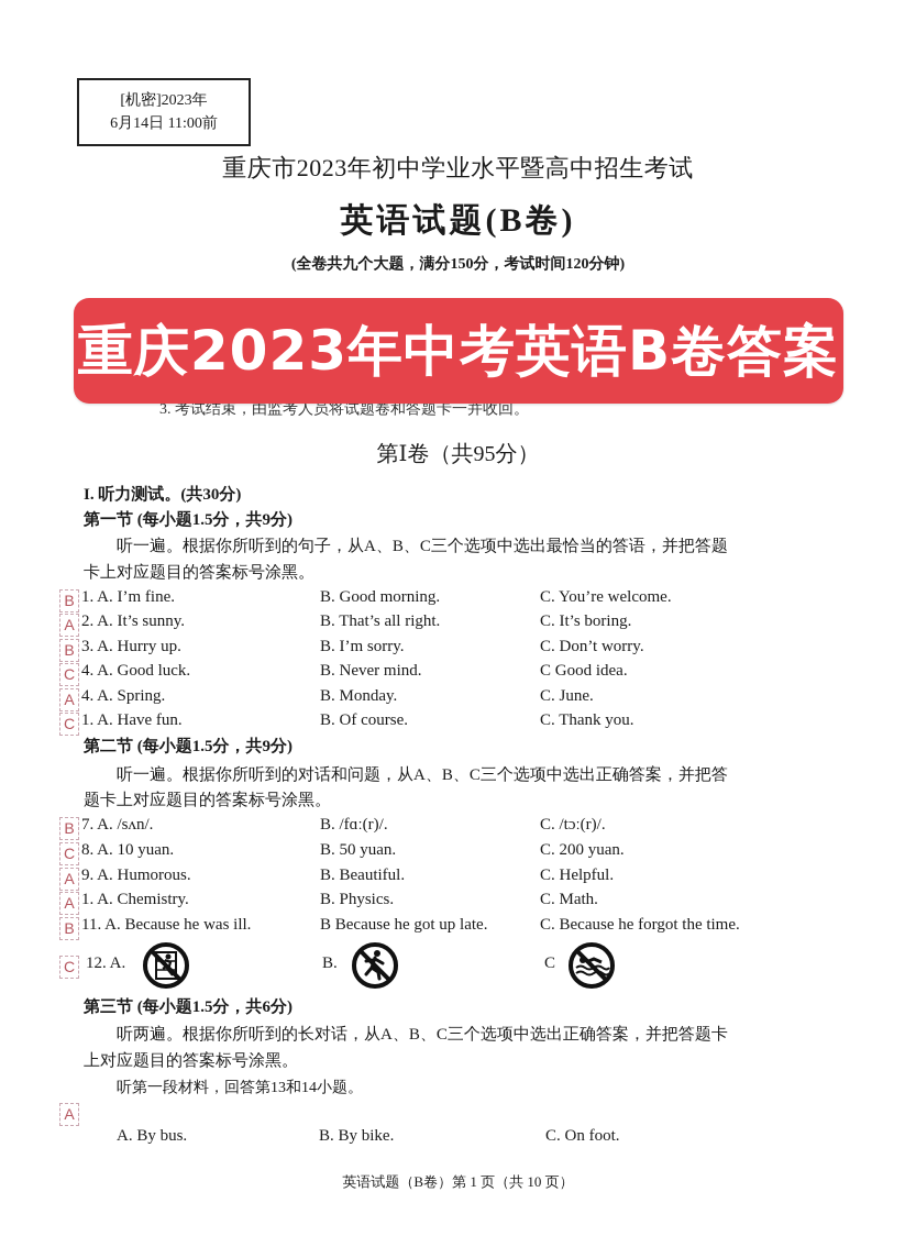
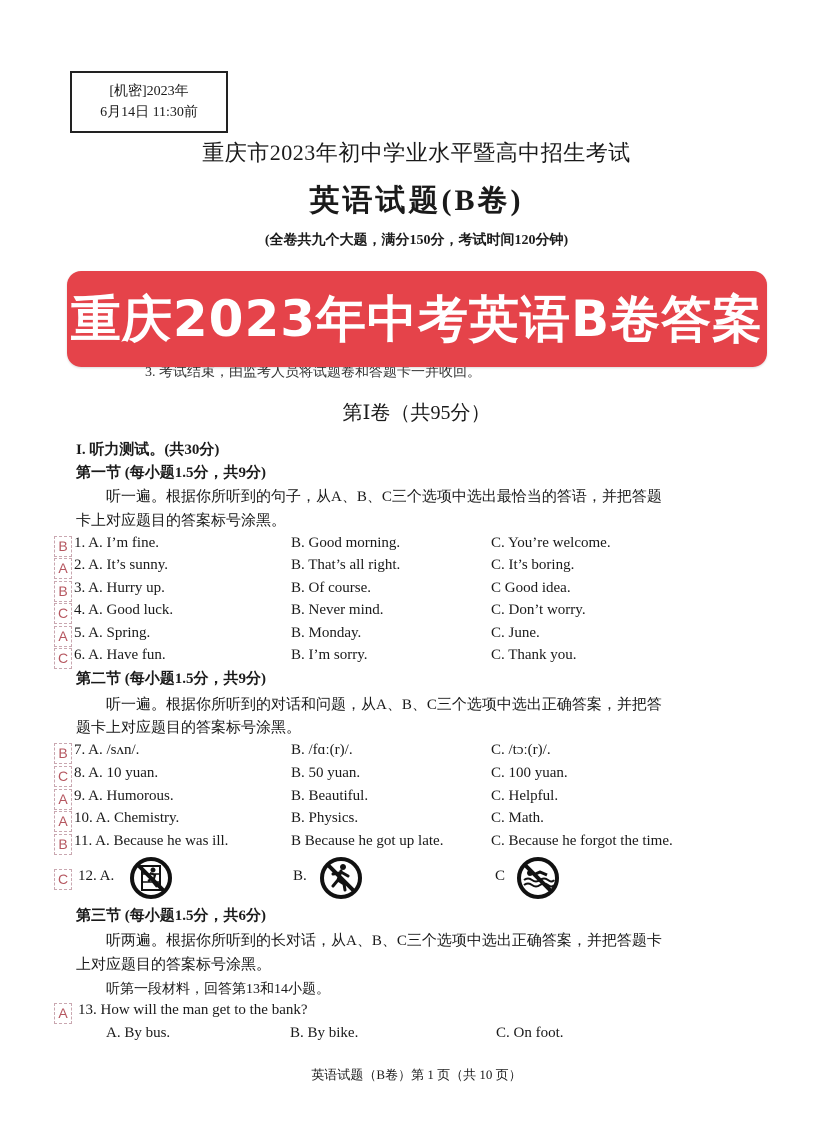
  [机密]2023年
- 6月14日 11:00前
+ 6月14日 11:30前
  重庆市2023年初中学业水平暨高中招生考试
  英语试题(B卷)
  (全卷共九个大题，满分150分，考试时间120分钟)
  3. 考试结束，由监考人员将试题卷和答题卡一并收回。
  重庆2023年中考英语B卷答案
  第Ⅰ卷（共95分）
  I. 听力测试。(共30分)
  第一节 (每小题1.5分，共9分)
  听一遍。根据你所听到的句子，从A、B、C三个选项中选出最恰当的答语，并把答题
  卡上对应题目的答案标号涂黑。
  B
  1. A. I’m fine.
  B. Good morning.
  C. You’re welcome.
  A
  2. A. It’s sunny.
  B. That’s all right.
  C. It’s boring.
  B
  3. A. Hurry up.
- B. I’m sorry.
+ B. Of course.
- C. Don’t worry.
+ C Good idea.
  C
  4. A. Good luck.
  B. Never mind.
- C Good idea.
+ C. Don’t worry.
  A
- 4. A. Spring.
+ 5. A. Spring.
  B. Monday.
  C. June.
  C
- 1. A. Have fun.
+ 6. A. Have fun.
- B. Of course.
+ B. I’m sorry.
  C. Thank you.
  第二节 (每小题1.5分，共9分)
  听一遍。根据你所听到的对话和问题，从A、B、C三个选项中选出正确答案，并把答
  题卡上对应题目的答案标号涂黑。
  B
  7. A. /sʌn/.
  B. /fɑː(r)/.
  C. /tɔː(r)/.
  C
  8. A. 10 yuan.
  B. 50 yuan.
- C. 200 yuan.
+ C. 100 yuan.
  A
  9. A. Humorous.
  B. Beautiful.
  C. Helpful.
  A
- 1. A. Chemistry.
+ 10. A. Chemistry.
  B. Physics.
  C. Math.
  B
  11. A. Because he was ill.
  B Because he got up late.
  C. Because he forgot the time.
  C
  12. A.
  B.
  C
  第三节 (每小题1.5分，共6分)
  听两遍。根据你所听到的长对话，从A、B、C三个选项中选出正确答案，并把答题卡
  上对应题目的答案标号涂黑。
  听第一段材料，回答第13和14小题。
  A
+ 13. How will the man get to the bank?
  A. By bus.
  B. By bike.
  C. On foot.
  英语试题（B卷）第 1 页（共 10 页）
